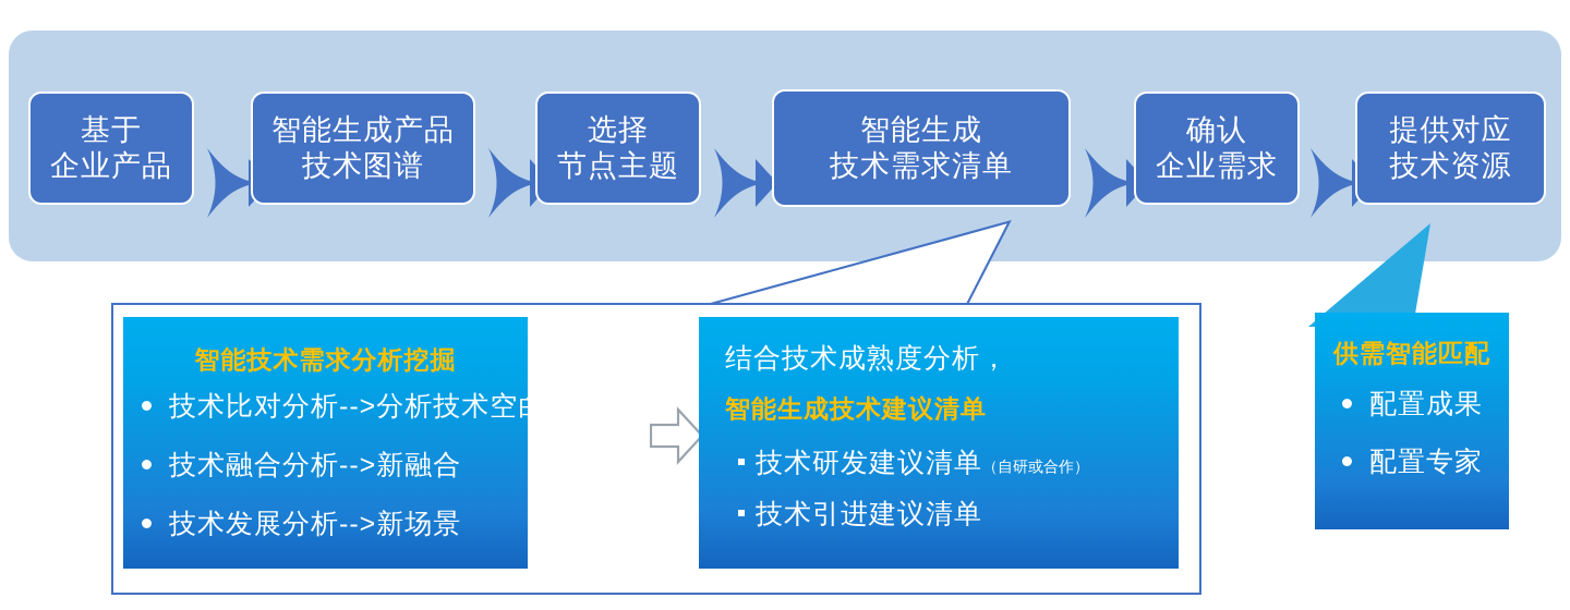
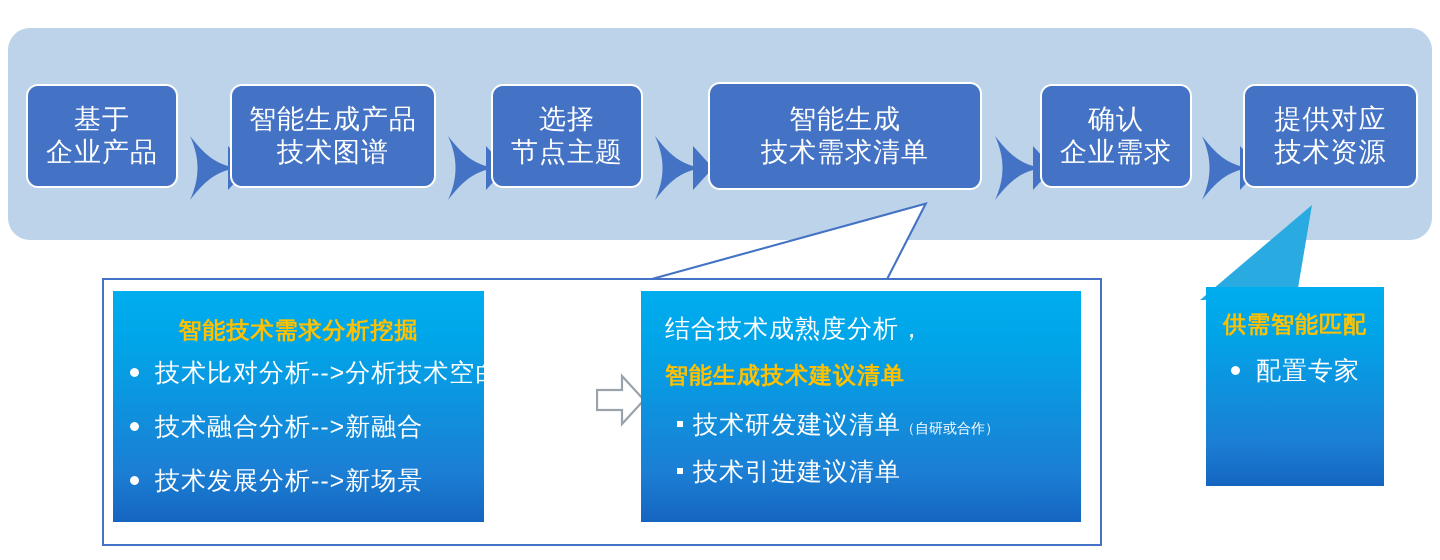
  基于
  企业产品
  智能生成产品
  技术图谱
  选择
  节点主题
  智能生成
  技术需求清单
  确认
  企业需求
  提供对应
  技术资源
  智能技术需求分析挖掘
  技术比对分析-->分析技术空白
  技术融合分析-->新融合
  技术发展分析-->新场景
  结合技术成熟度分析，
  智能生成技术建议清单
  技术研发建议清单（自研或合作）
  技术引进建议清单
  供需智能匹配
- 配置成果
  配置专家
